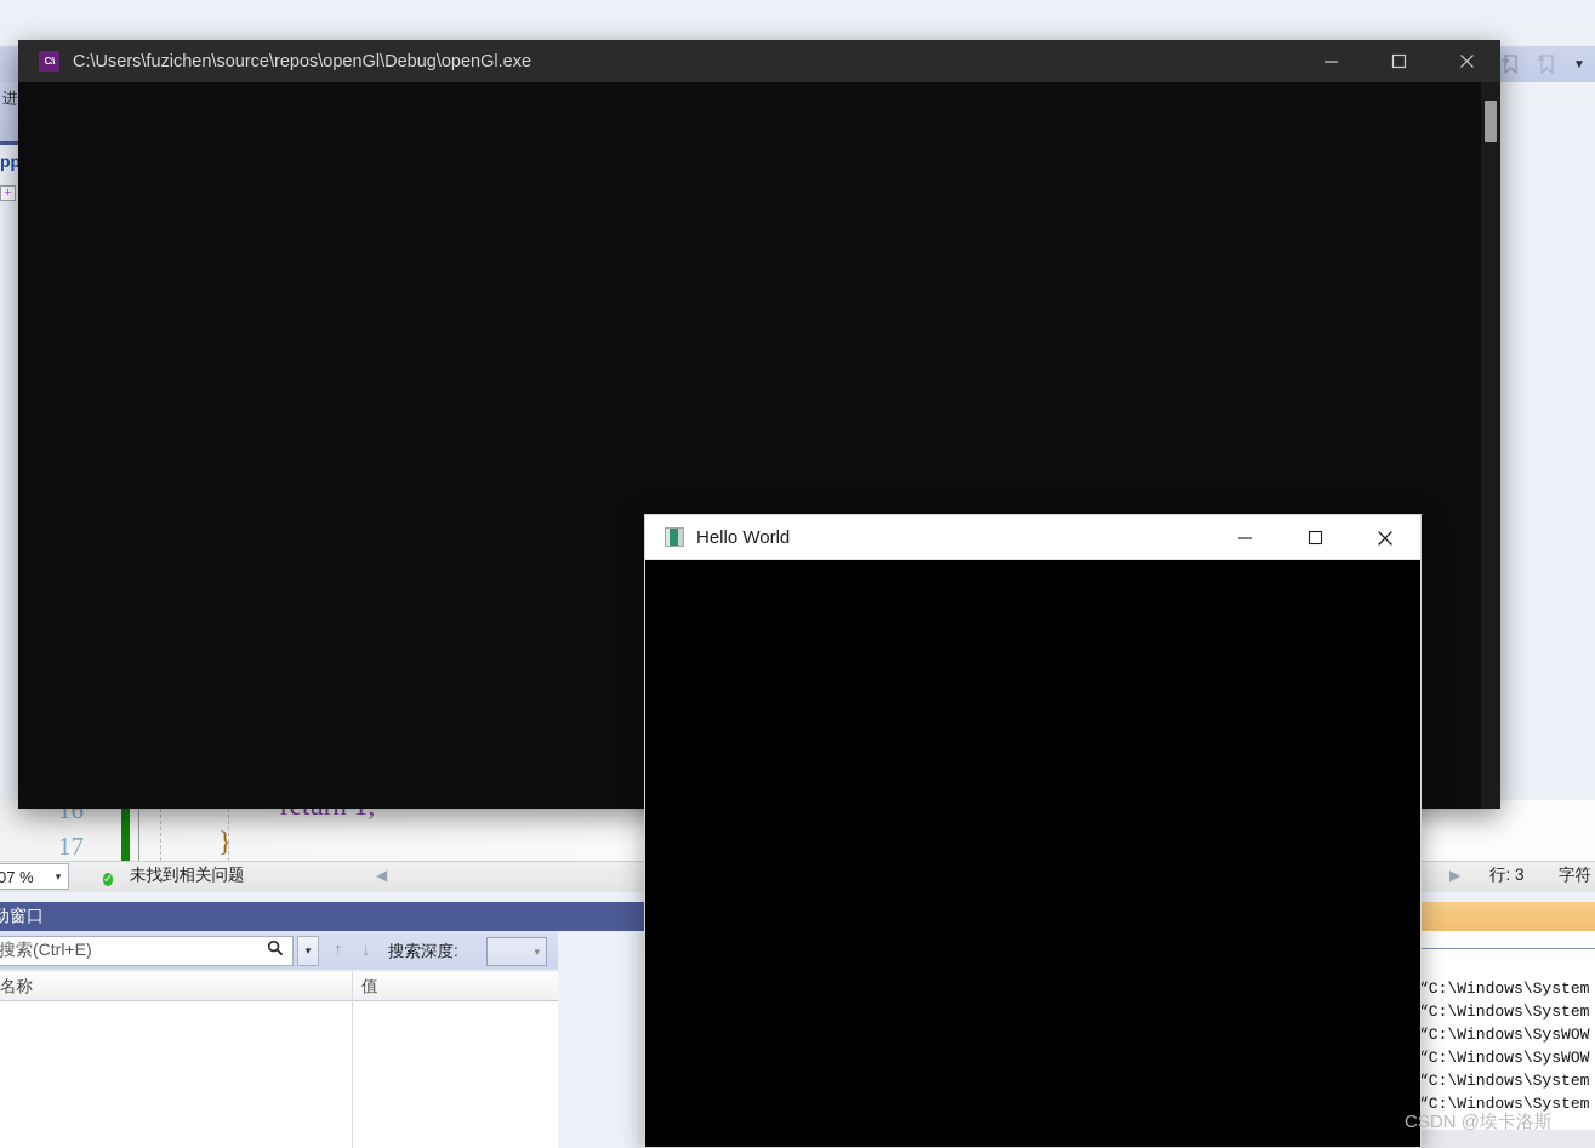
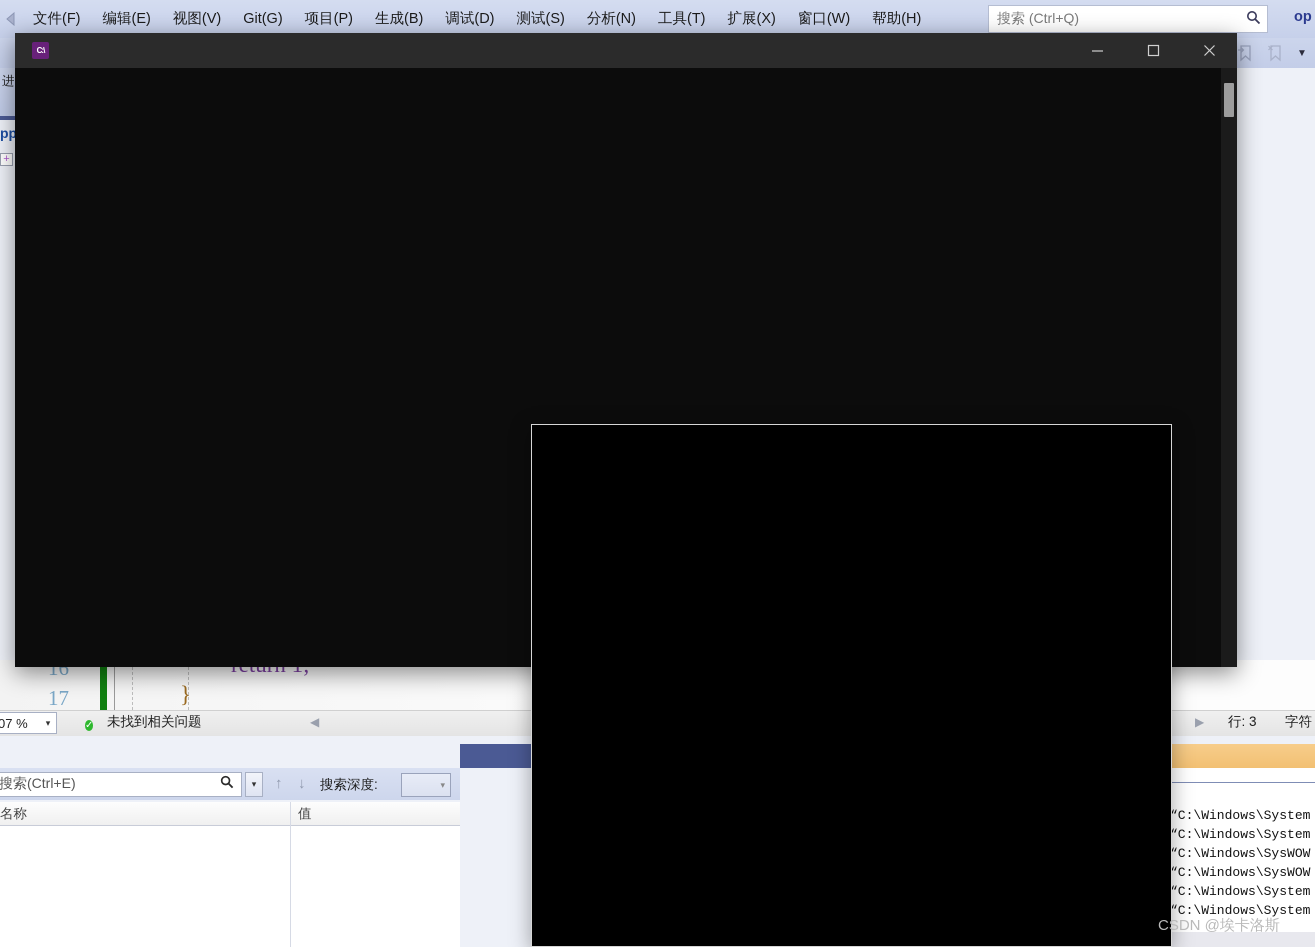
+ 文件(F)
+ 编辑(E)
+ 视图(V)
+ Git(G)
+ 项目(P)
+ 生成(B)
+ 调试(D)
+ 测试(S)
+ 分析(N)
+ 工具(T)
+ 扩展(X)
+ 窗口(W)
+ 帮助(H)
+ 搜索 (Ctrl+Q)
+ op
  ▼
  进
  pp
  +
  16
  17
  }
  07 %
  ▾
  ✓
  未找到相关问题
  ◀
  ▶
  行: 3
  字符
- 动窗口
  搜索(Ctrl+E)
  ▾
  ↑
  ↓
  搜索深度:
  ▾
  名称
  值
  “C:\Windows\System
  “C:\Windows\System
  “C:\Windows\SysWOW
  “C:\Windows\SysWOW
  “C:\Windows\System
  “C:\Windows\System
  C:\
- C:\Users\fuzichen\source\repos\openGl\Debug\openGl.exe
- Hello World
  CSDN @埃卡洛斯
